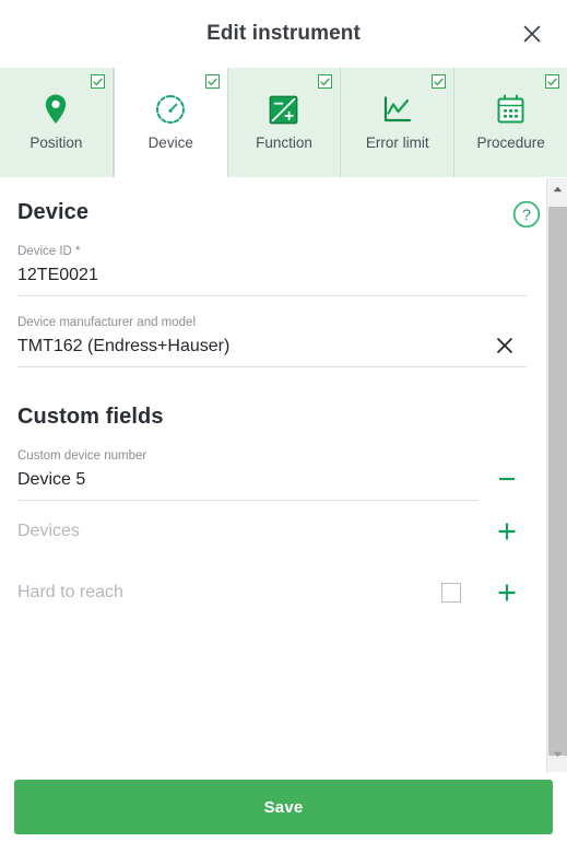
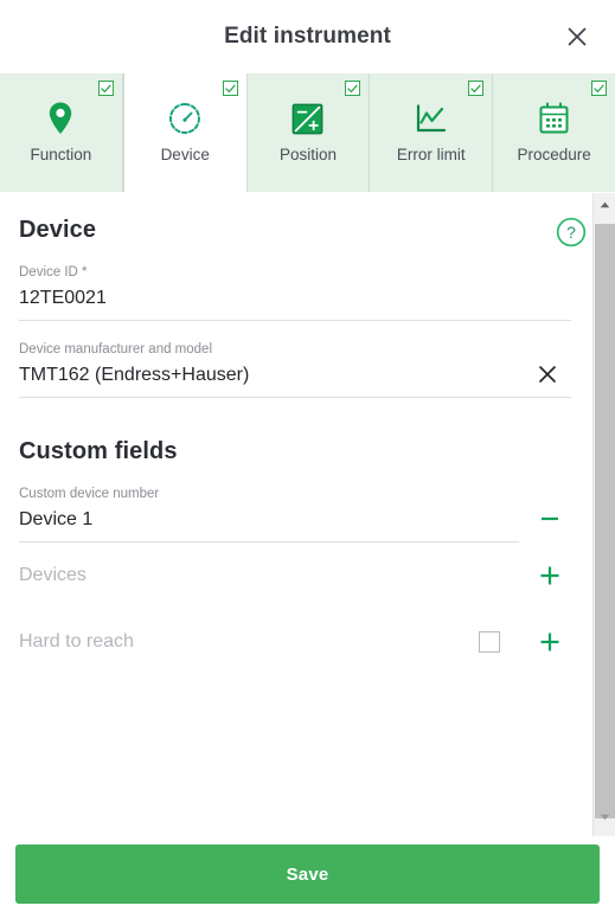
  Edit instrument
- Position
+ Function
  Device
- Function
+ Position
  Error limit
  Procedure
  Device
  Device ID *
  12TE0021
  Device manufacturer and model
  TMT162 (Endress+Hauser)
  Custom fields
  Custom device number
- Device 5
+ Device 1
  Devices
  Hard to reach
  ?
  Save
